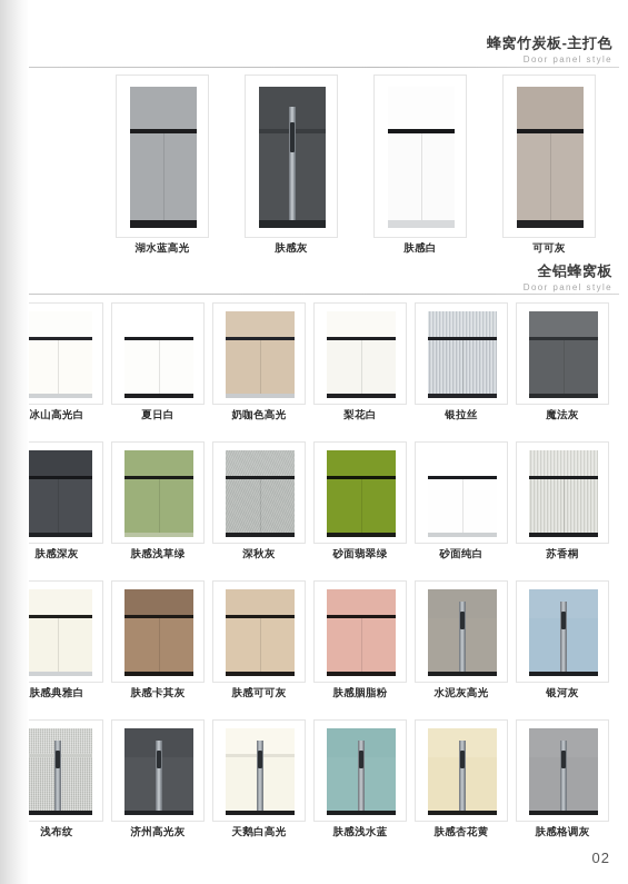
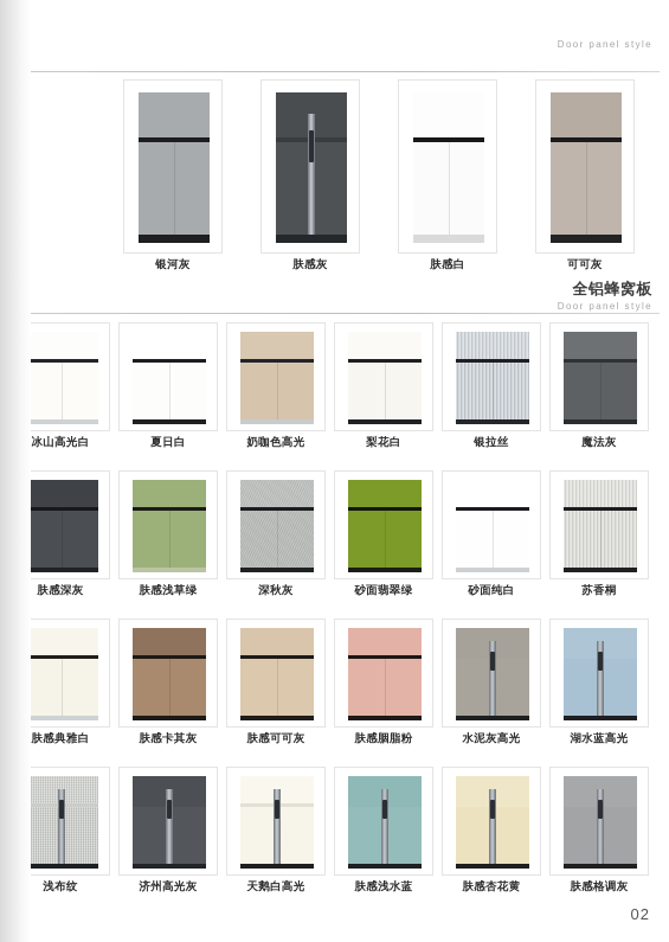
- 蜂窝竹炭板-主打色
  Door panel style
- 湖水蓝高光
+ 银河灰
  肤感灰
  肤感白
  可可灰
  全铝蜂窝板
  Door panel style
  冰山高光白
  夏日白
  奶咖色高光
  梨花白
  银拉丝
  魔法灰
  肤感深灰
  肤感浅草绿
  深秋灰
  砂面翡翠绿
  砂面纯白
  苏香桐
  肤感典雅白
  肤感卡其灰
  肤感可可灰
  肤感胭脂粉
  水泥灰高光
- 银河灰
+ 湖水蓝高光
  浅布纹
  济州高光灰
  天鹅白高光
  肤感浅水蓝
  肤感杏花黄
  肤感格调灰
  02
